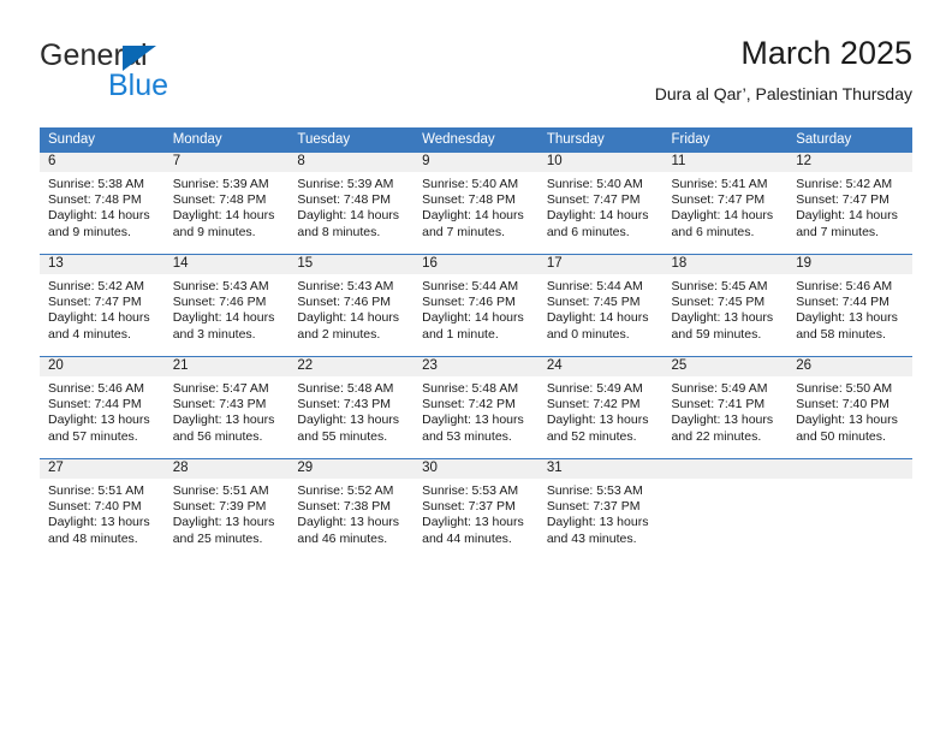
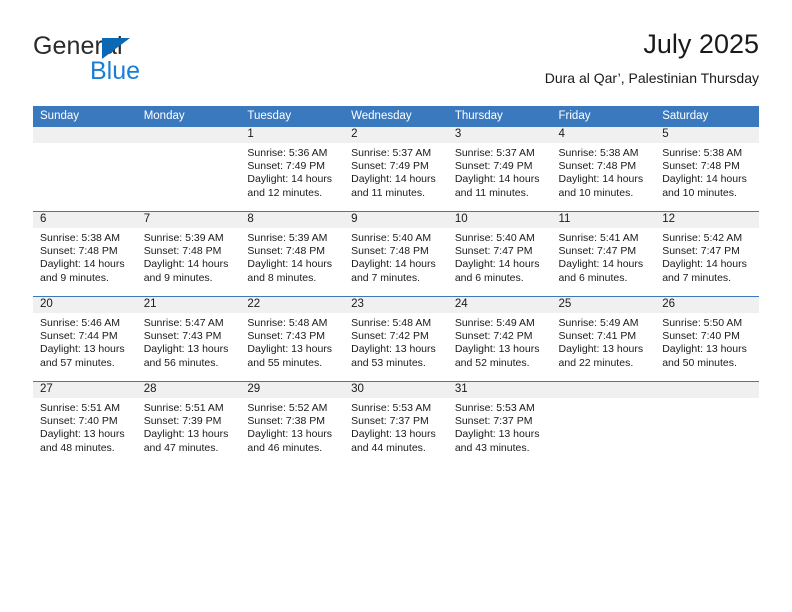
  General
  Blue
- March 2025
+ July 2025
  Dura al Qar’, Palestinian Thursday
  Sunday	Monday	Tuesday	Wednesday	Thursday	Friday	Saturday
+ 		1Sunrise: 5:36 AMSunset: 7:49 PMDaylight: 14 hoursand 12 minutes.	2Sunrise: 5:37 AMSunset: 7:49 PMDaylight: 14 hoursand 11 minutes.	3Sunrise: 5:37 AMSunset: 7:49 PMDaylight: 14 hoursand 11 minutes.	4Sunrise: 5:38 AMSunset: 7:48 PMDaylight: 14 hoursand 10 minutes.	5Sunrise: 5:38 AMSunset: 7:48 PMDaylight: 14 hoursand 10 minutes.
  6Sunrise: 5:38 AMSunset: 7:48 PMDaylight: 14 hoursand 9 minutes.	7Sunrise: 5:39 AMSunset: 7:48 PMDaylight: 14 hoursand 9 minutes.	8Sunrise: 5:39 AMSunset: 7:48 PMDaylight: 14 hoursand 8 minutes.	9Sunrise: 5:40 AMSunset: 7:48 PMDaylight: 14 hoursand 7 minutes.	10Sunrise: 5:40 AMSunset: 7:47 PMDaylight: 14 hoursand 6 minutes.	11Sunrise: 5:41 AMSunset: 7:47 PMDaylight: 14 hoursand 6 minutes.	12Sunrise: 5:42 AMSunset: 7:47 PMDaylight: 14 hoursand 7 minutes.
- 13Sunrise: 5:42 AMSunset: 7:47 PMDaylight: 14 hoursand 4 minutes.	14Sunrise: 5:43 AMSunset: 7:46 PMDaylight: 14 hoursand 3 minutes.	15Sunrise: 5:43 AMSunset: 7:46 PMDaylight: 14 hoursand 2 minutes.	16Sunrise: 5:44 AMSunset: 7:46 PMDaylight: 14 hoursand 1 minute.	17Sunrise: 5:44 AMSunset: 7:45 PMDaylight: 14 hoursand 0 minutes.	18Sunrise: 5:45 AMSunset: 7:45 PMDaylight: 13 hoursand 59 minutes.	19Sunrise: 5:46 AMSunset: 7:44 PMDaylight: 13 hoursand 58 minutes.
  20Sunrise: 5:46 AMSunset: 7:44 PMDaylight: 13 hoursand 57 minutes.	21Sunrise: 5:47 AMSunset: 7:43 PMDaylight: 13 hoursand 56 minutes.	22Sunrise: 5:48 AMSunset: 7:43 PMDaylight: 13 hoursand 55 minutes.	23Sunrise: 5:48 AMSunset: 7:42 PMDaylight: 13 hoursand 53 minutes.	24Sunrise: 5:49 AMSunset: 7:42 PMDaylight: 13 hoursand 52 minutes.	25Sunrise: 5:49 AMSunset: 7:41 PMDaylight: 13 hoursand 22 minutes.	26Sunrise: 5:50 AMSunset: 7:40 PMDaylight: 13 hoursand 50 minutes.
- 27Sunrise: 5:51 AMSunset: 7:40 PMDaylight: 13 hoursand 48 minutes.	28Sunrise: 5:51 AMSunset: 7:39 PMDaylight: 13 hoursand 25 minutes.	29Sunrise: 5:52 AMSunset: 7:38 PMDaylight: 13 hoursand 46 minutes.	30Sunrise: 5:53 AMSunset: 7:37 PMDaylight: 13 hoursand 44 minutes.	31Sunrise: 5:53 AMSunset: 7:37 PMDaylight: 13 hoursand 43 minutes.
+ 27Sunrise: 5:51 AMSunset: 7:40 PMDaylight: 13 hoursand 48 minutes.	28Sunrise: 5:51 AMSunset: 7:39 PMDaylight: 13 hoursand 47 minutes.	29Sunrise: 5:52 AMSunset: 7:38 PMDaylight: 13 hoursand 46 minutes.	30Sunrise: 5:53 AMSunset: 7:37 PMDaylight: 13 hoursand 44 minutes.	31Sunrise: 5:53 AMSunset: 7:37 PMDaylight: 13 hoursand 43 minutes.
